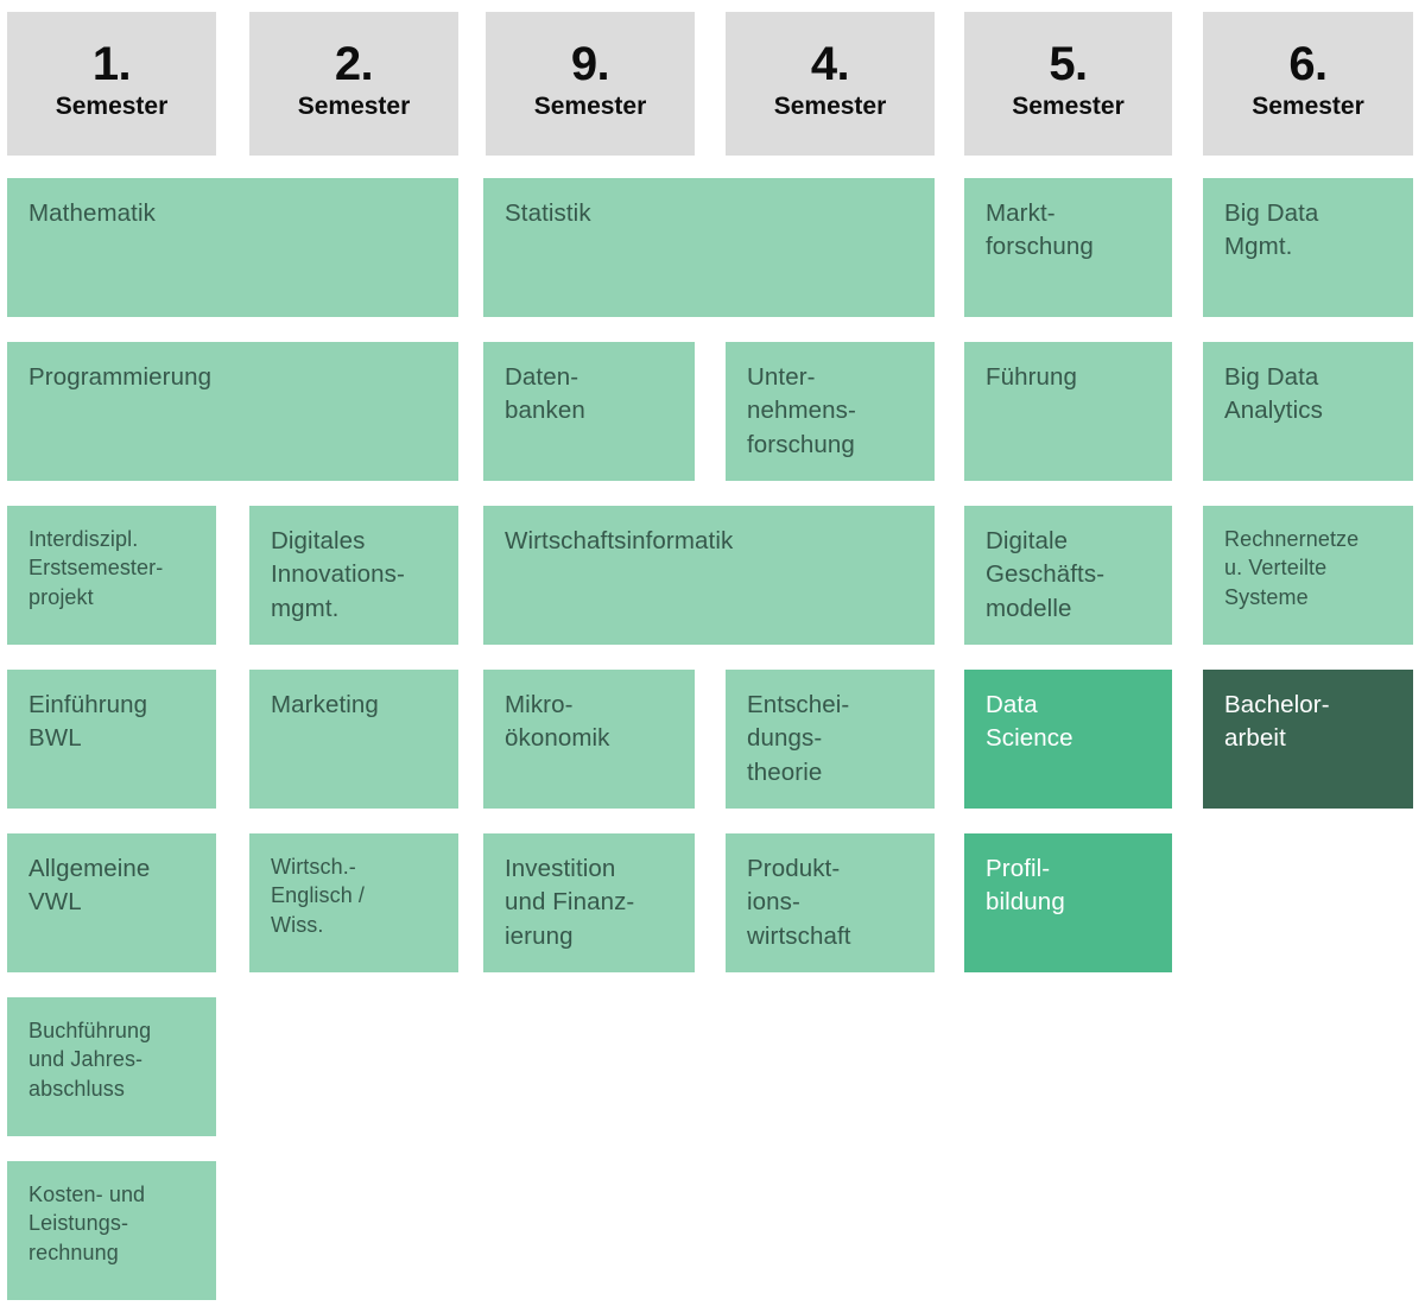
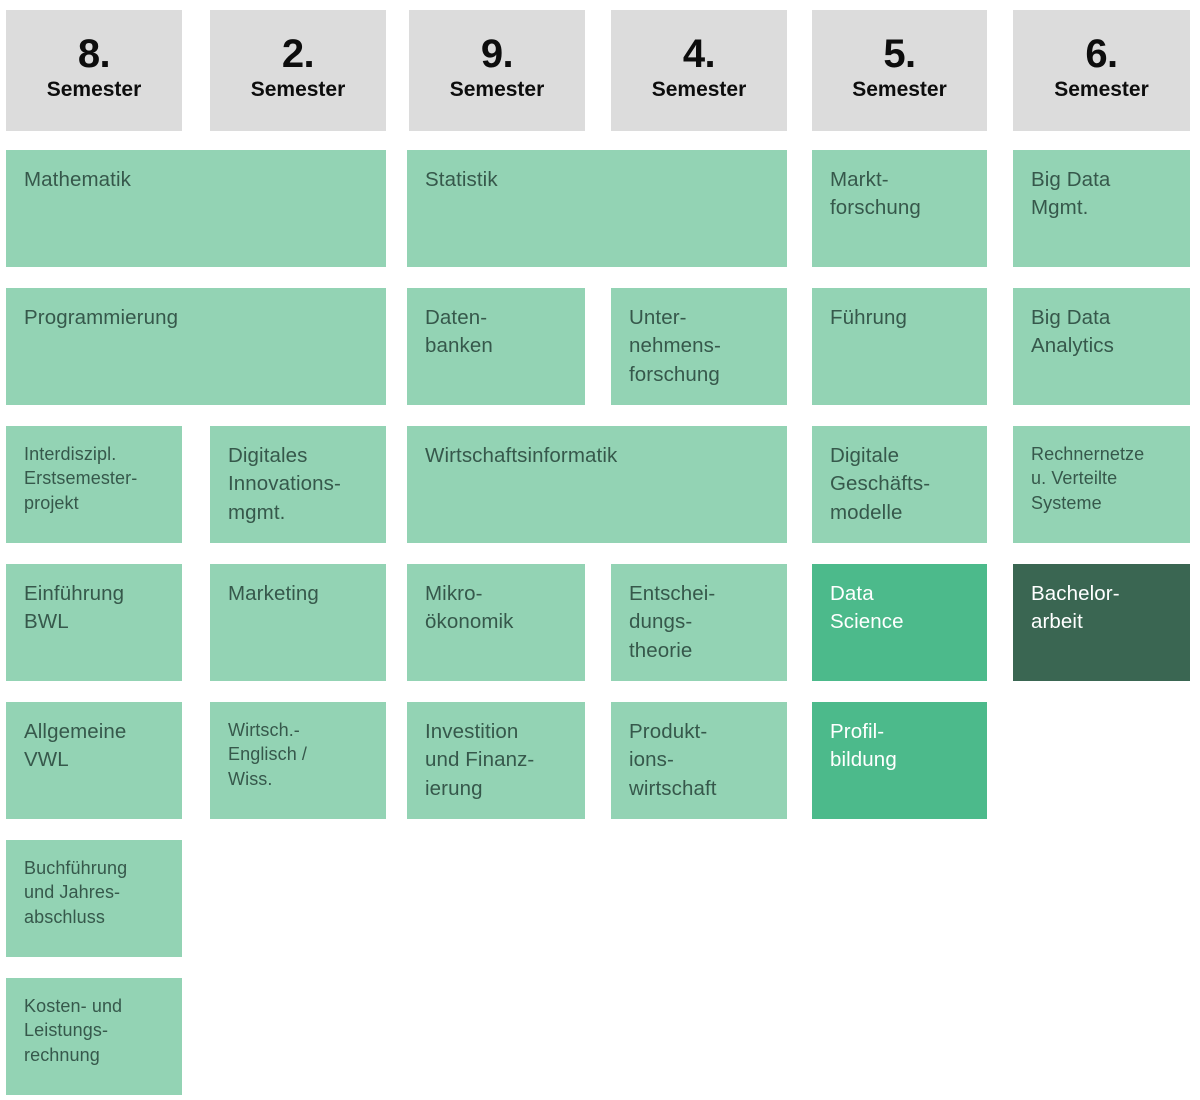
- 1.
+ 8.
  Semester
  2.
  Semester
  9.
  Semester
  4.
  Semester
  5.
  Semester
  6.
  Semester
  Mathematik
  Statistik
  Markt-
  forschung
  Big Data
  Mgmt.
  Programmierung
  Daten-
  banken
  Unter-
  nehmens-
  forschung
  Führung
  Big Data
  Analytics
  Interdiszipl.
  Erstsemester-
  projekt
  Digitales
  Innovations-
  mgmt.
  Wirtschaftsinformatik
  Digitale
  Geschäfts-
  modelle
  Rechnernetze
  u. Verteilte
  Systeme
  Einführung
  BWL
  Marketing
  Mikro-
  ökonomik
  Entschei-
  dungs-
  theorie
  Data
  Science
  Bachelor-
  arbeit
  Allgemeine
  VWL
  Wirtsch.-
  Englisch /
  Wiss.
  Investition
  und Finanz-
  ierung
  Produkt-
  ions-
  wirtschaft
  Profil-
  bildung
  Buchführung
  und Jahres-
  abschluss
  Kosten- und
  Leistungs-
  rechnung
